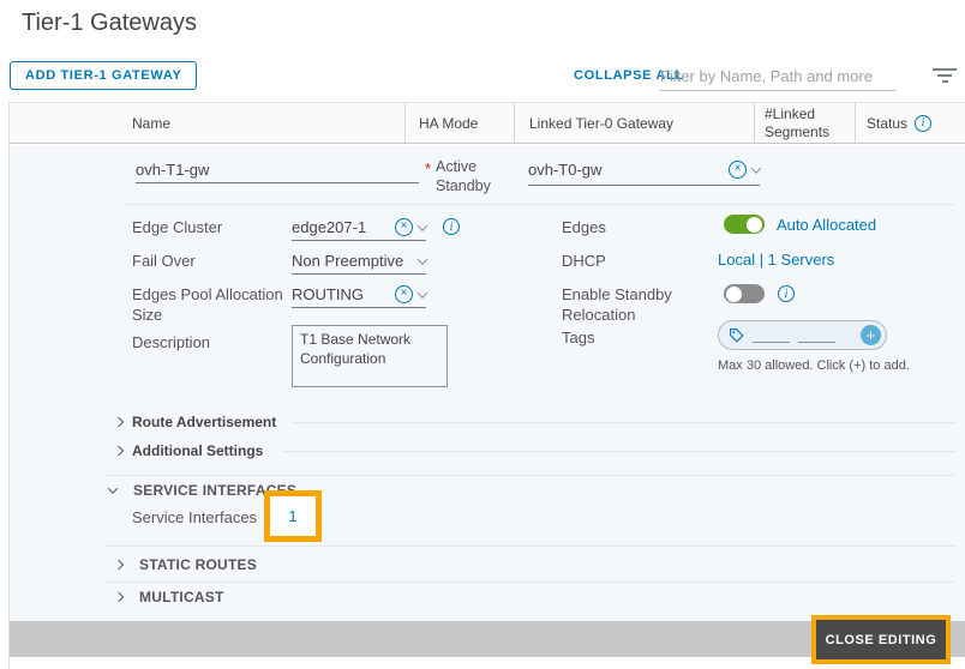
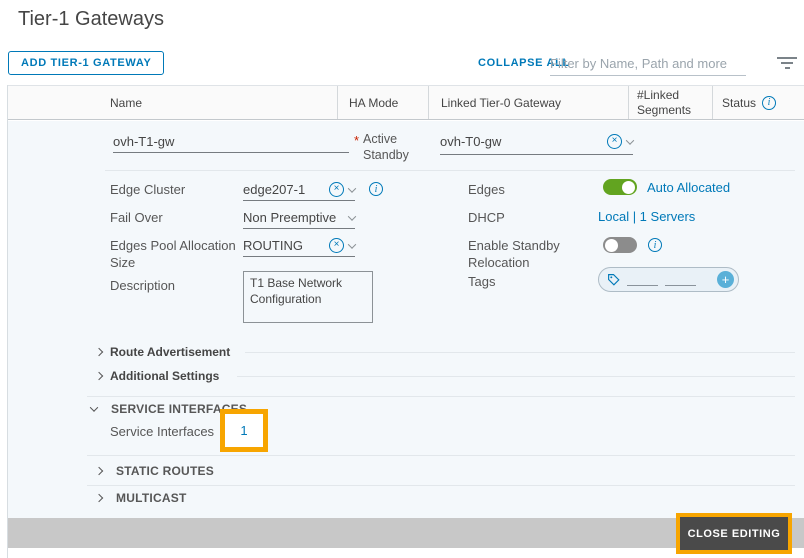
  Tier-1 Gateways
  ADD TIER-1 GATEWAY
  COLLAPSE ALL
  Filter by Name, Path and more
  Name
  HA Mode
  Linked Tier-0 Gateway
  #Linked Segments
  Status
  ovh-T1-gw
  *
  Active Standby
  ovh-T0-gw
  Edge Cluster
  edge207-1
  Fail Over
  Non Preemptive
  Edges Pool Allocation Size
  ROUTING
  Description
  Edges
  Auto Allocated
  DHCP
  Local | 1 Servers
  Enable Standby Relocation
  Tags
- Max 30 allowed. Click (+) to add.
  Route Advertisement
  Additional Settings
  SERVICE INTERFA
  Service Interfaces
  1
  STATIC ROUTES
  MULTICAST
  CLOSE EDITING
